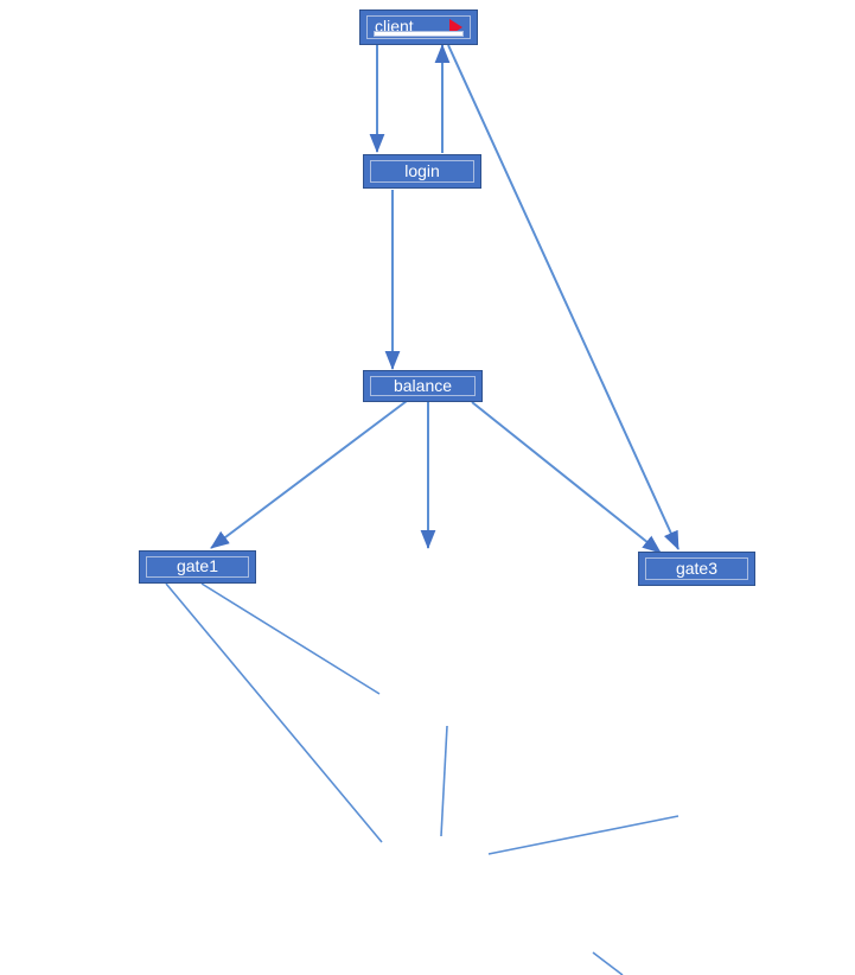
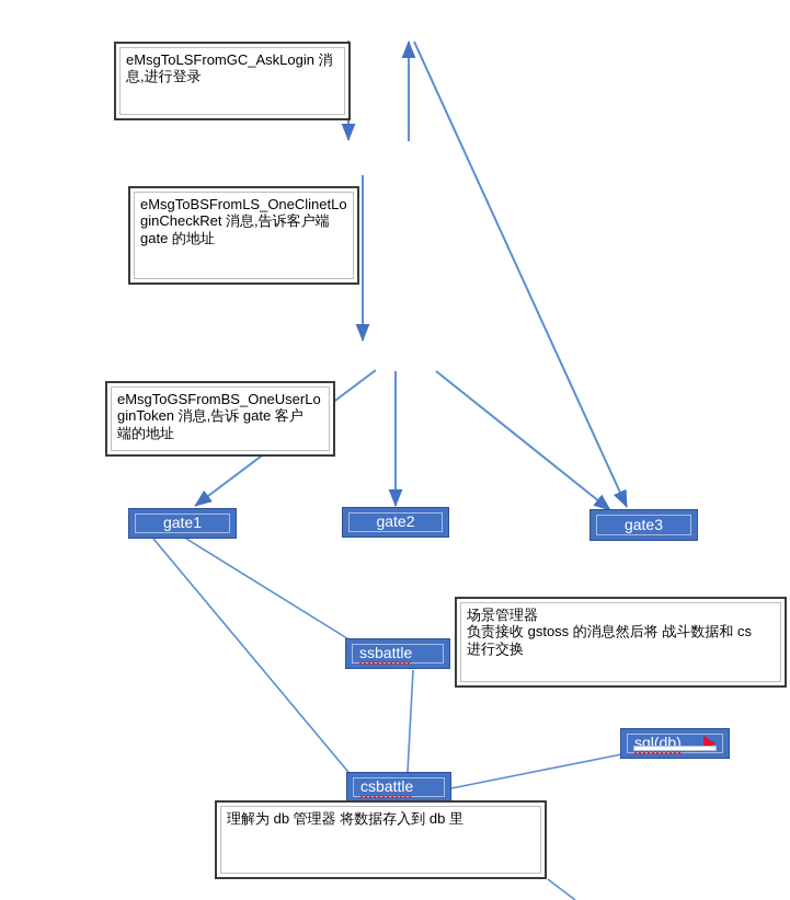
- client
- login
- balance
  gate1
+ gate2
  gate3
+ ssbattle
+ csbattle
+ sql(db)
+ eMsgToLSFromGC_AskLogin 消
+ 息,进行登录
+ eMsgToBSFromLS_OneClinetLo
+ ginCheckRet 消息,告诉客户端
+ gate 的地址
+ eMsgToGSFromBS_OneUserLo
+ ginToken 消息,告诉 gate 客户
+ 端的地址
+ 场景管理器
+ 负责接收 gstoss 的消息然后将 战斗数据和 cs
+ 进行交换
+ 理解为 db 管理器 将数据存入到 db 里
